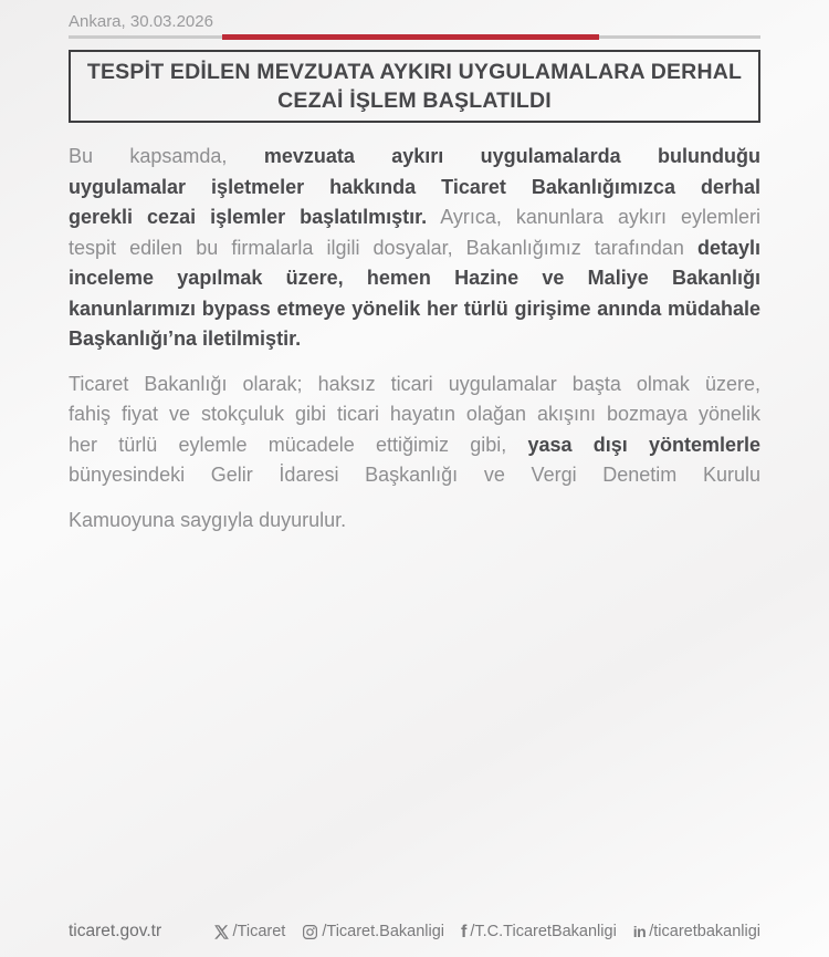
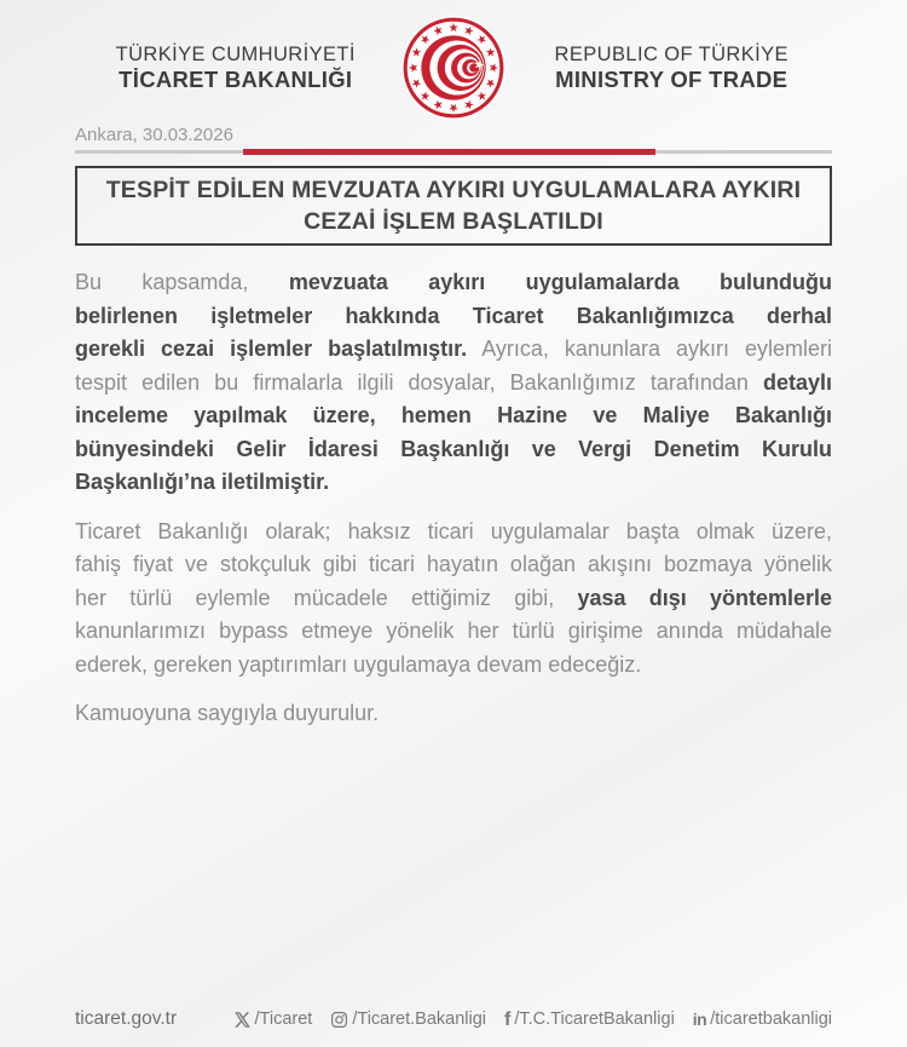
+ TÜRKİYE CUMHURİYETİ
+ TİCARET BAKANLIĞI
+ REPUBLIC OF TÜRKİYE
+ MINISTRY OF TRADE
  Ankara, 30.03.2026
- TESPİT EDİLEN MEVZUATA AYKIRI UYGULAMALARA DERHAL CEZAİ İŞLEM BAŞLATILDI
+ TESPİT EDİLEN MEVZUATA AYKIRI UYGULAMALARA AYKIRI CEZAİ İŞLEM BAŞLATILDI
  Bu kapsamda, mevzuata aykırı uygulamalarda bulunduğu
- uygulamalar işletmeler hakkında Ticaret Bakanlığımızca derhal
+ belirlenen işletmeler hakkında Ticaret Bakanlığımızca derhal
  gerekli cezai işlemler başlatılmıştır. Ayrıca, kanunlara aykırı eylemleri
  tespit edilen bu firmalarla ilgili dosyalar, Bakanlığımız tarafından detaylı
  inceleme yapılmak üzere, hemen Hazine ve Maliye Bakanlığı
- kanunlarımızı bypass etmeye yönelik her türlü girişime anında müdahale
+ bünyesindeki Gelir İdaresi Başkanlığı ve Vergi Denetim Kurulu
  Başkanlığı’na iletilmiştir.
  Ticaret Bakanlığı olarak; haksız ticari uygulamalar başta olmak üzere,
  fahiş fiyat ve stokçuluk gibi ticari hayatın olağan akışını bozmaya yönelik
  her türlü eylemle mücadele ettiğimiz gibi, yasa dışı yöntemlerle
- bünyesindeki Gelir İdaresi Başkanlığı ve Vergi Denetim Kurulu
+ kanunlarımızı bypass etmeye yönelik her türlü girişime anında müdahale
+ ederek, gereken yaptırımları uygulamaya devam edeceğiz.
  Kamuoyuna saygıyla duyurulur.
  ticaret.gov.tr
  /Ticaret
  /Ticaret.Bakanligi
  f
  /T.C.TicaretBakanligi
  in
  /ticaretbakanligi
